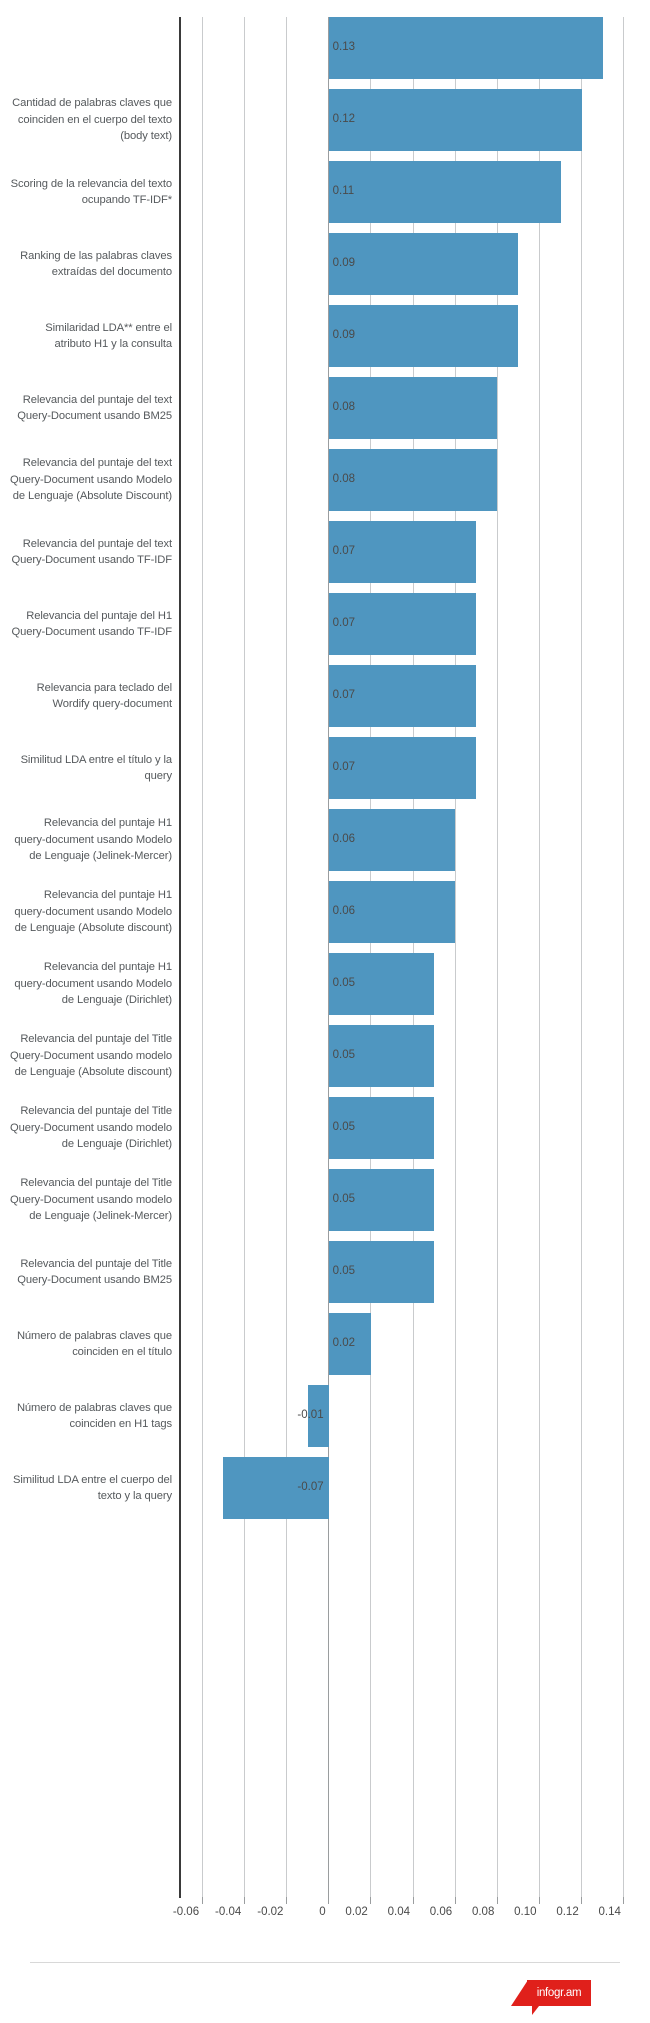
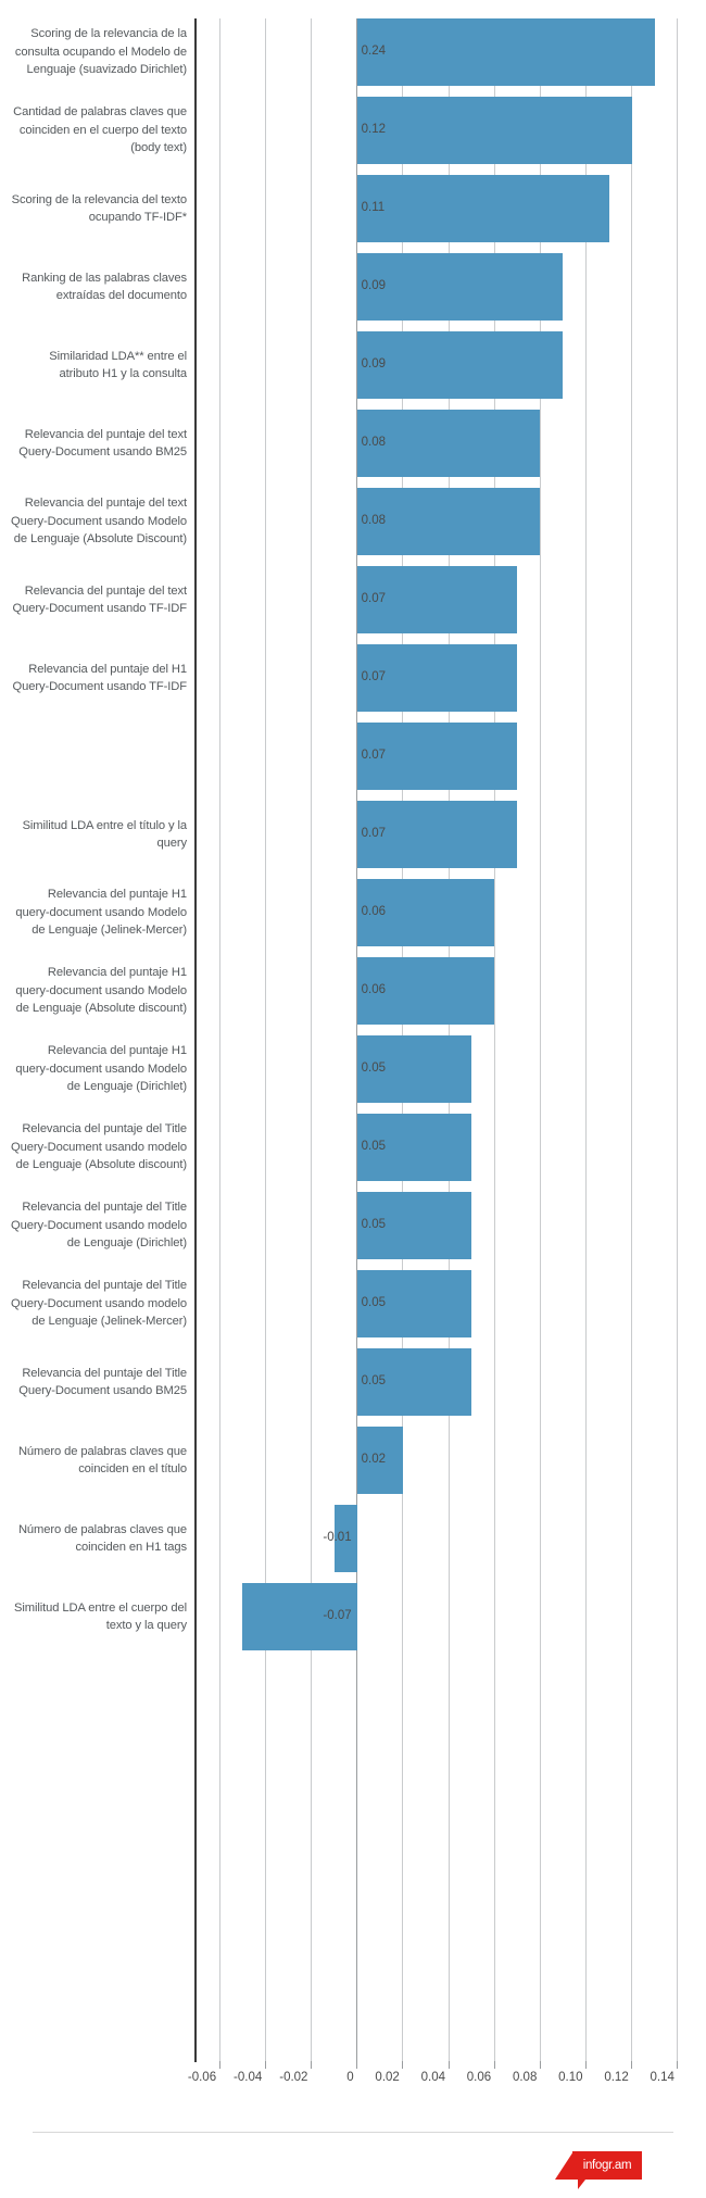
+ Scoring de la relevancia de la
+ consulta ocupando el Modelo de
+ Lenguaje (suavizado Dirichlet)
  Cantidad de palabras claves que
  coinciden en el cuerpo del texto
  (body text)
  Scoring de la relevancia del texto
  ocupando TF-IDF*
  Ranking de las palabras claves
  extraídas del documento
  Similaridad LDA** entre el
  atributo H1 y la consulta
  Relevancia del puntaje del text
  Query-Document usando BM25
  Relevancia del puntaje del text
  Query-Document usando Modelo
  de Lenguaje (Absolute Discount)
  Relevancia del puntaje del text
  Query-Document usando TF-IDF
  Relevancia del puntaje del H1
  Query-Document usando TF-IDF
- Relevancia para teclado del
- Wordify query-document
  Similitud LDA entre el título y la
  query
  Relevancia del puntaje H1
  query-document usando Modelo
  de Lenguaje (Jelinek-Mercer)
  Relevancia del puntaje H1
  query-document usando Modelo
  de Lenguaje (Absolute discount)
  Relevancia del puntaje H1
  query-document usando Modelo
  de Lenguaje (Dirichlet)
  Relevancia del puntaje del Title
  Query-Document usando modelo
  de Lenguaje (Absolute discount)
  Relevancia del puntaje del Title
  Query-Document usando modelo
  de Lenguaje (Dirichlet)
  Relevancia del puntaje del Title
  Query-Document usando modelo
  de Lenguaje (Jelinek-Mercer)
  Relevancia del puntaje del Title
  Query-Document usando BM25
  Número de palabras claves que
  coinciden en el título
  Número de palabras claves que
  coinciden en H1 tags
  Similitud LDA entre el cuerpo del
  texto y la query
- 0.13
+ 0.24
  0.12
  0.11
  0.09
  0.09
  0.08
  0.08
  0.07
  0.07
  0.07
  0.07
  0.06
  0.06
  0.05
  0.05
  0.05
  0.05
  0.05
  0.02
  -0.01
  -0.07
  -0.06
  -0.04
  -0.02
  0
  0.02
  0.04
  0.06
  0.08
  0.10
  0.12
  0.14
  infogr.am
